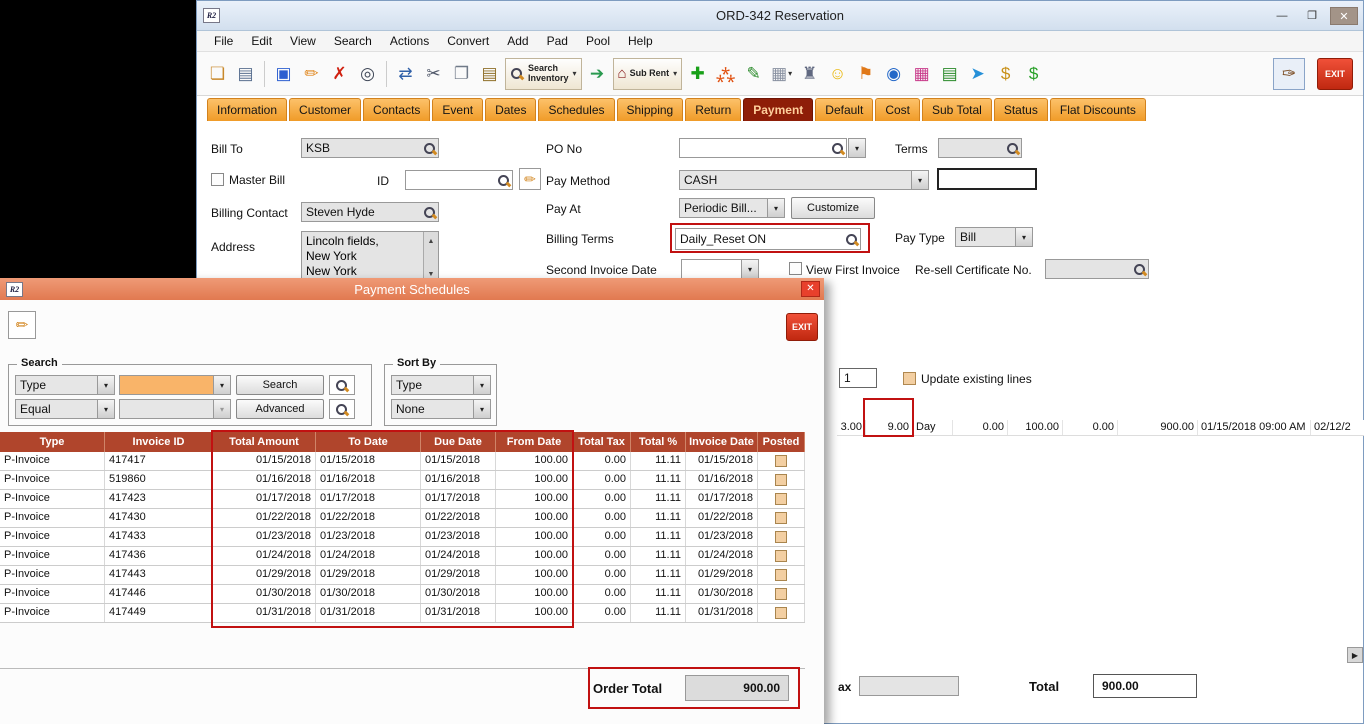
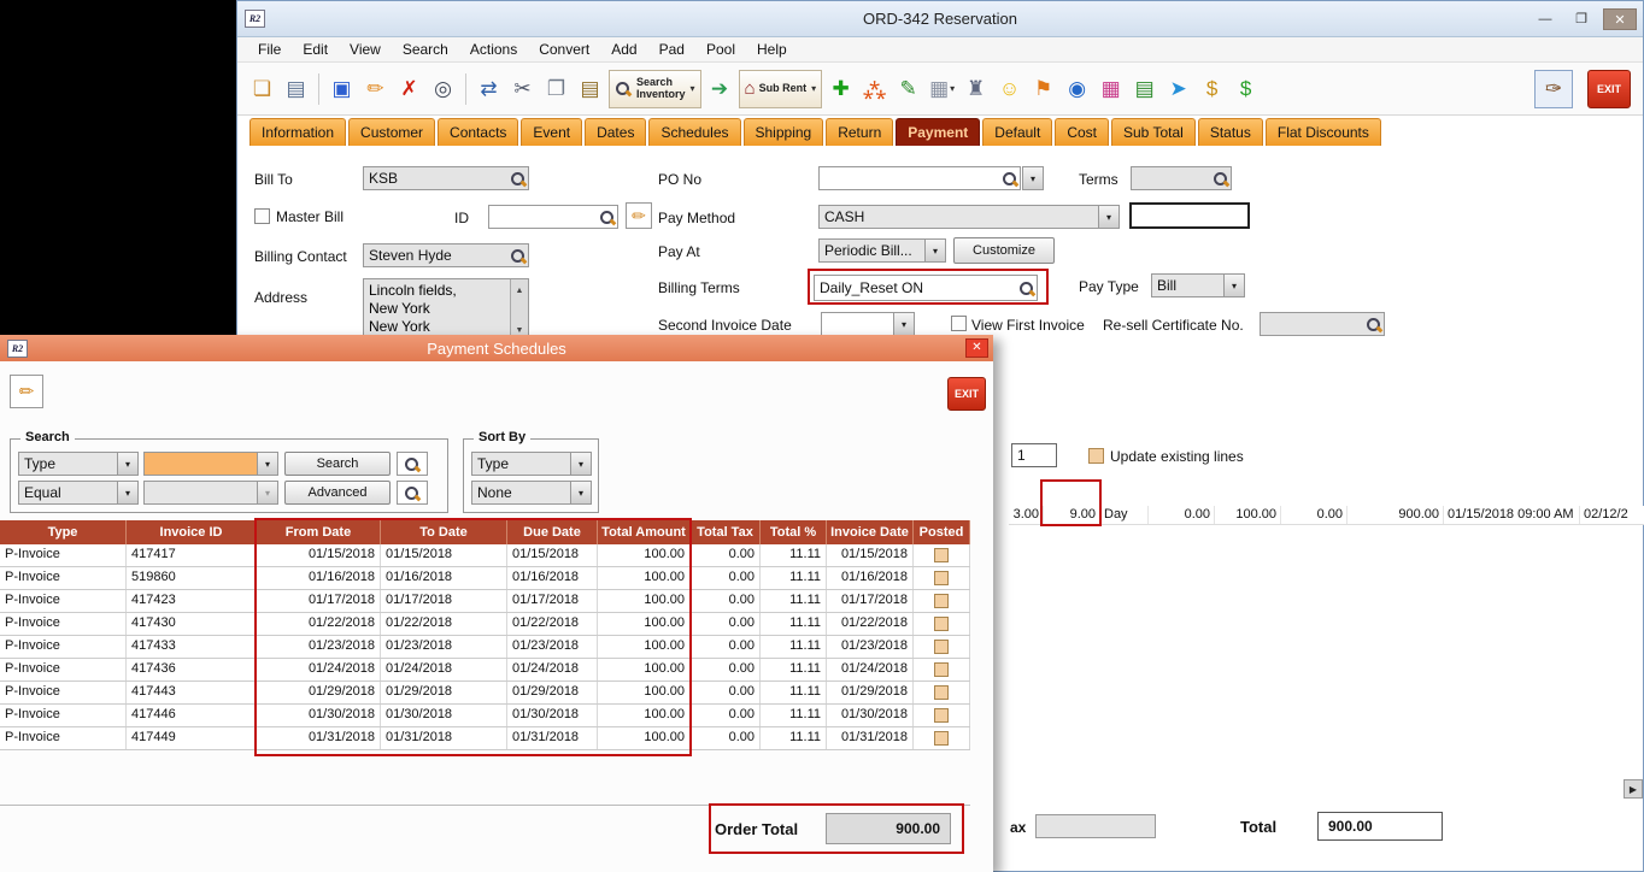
  R2
  ORD-342 Reservation
  —
  ❐
  ✕
  File
  Edit
  View
  Search
  Actions
  Convert
  Add
  Pad
  Pool
  Help
  ❏
  ▤
  ▣
  ✏
  ✗
  ◎
  ⇄
  ✂
  ❐
  ▤
  Search
  Inventory
  ▾
  ➔
  ⌂
  Sub Rent
  ▾
  ✚
  ⁂
  ✎
  ▦
  ▾
  ♜
  ☺
  ⚑
  ◉
  ▦
  ▤
  ➤
  $
  $
  ✑
  EXIT
  Information
  Customer
  Contacts
  Event
  Dates
  Schedules
  Shipping
  Return
  Payment
  Default
  Cost
  Sub Total
  Status
  Flat Discounts
  Bill To
  KSB
  PO No
  ▾
  Terms
  Master Bill
  ID
  ✏
  Pay Method
  CASH
  ▾
  Billing Contact
  Steven Hyde
  Pay At
  Periodic Bill...
  ▾
  Customize
  Address
  Lincoln fields,
  New York
  New York
  Billing Terms
  Daily_Reset ON
  Pay Type
  Bill
  ▾
  Second Invoice Date
  ▾
  View First Invoice
  Re-sell Certificate No.
  1
  Update existing lines
  3.00
  9.00
  Day
  0.00
  100.00
  0.00
  900.00
  01/15/2018 09:00 AM
  02/12/2
  ▶
  ax
  Total
  900.00
  R2
  Payment Schedules
  ✕
  ✏
  EXIT
  Search
  Type
  ▾
  ▾
  Search
  Equal
  ▾
  ▾
  Advanced
  Sort By
  Type
  ▾
  None
  ▾
  Type
  Invoice ID
- Total Amount
+ From Date
  To Date
  Due Date
- From Date
+ Total Amount
  Total Tax
  Total %
  Invoice Date
  Posted
  P-Invoice
  417417
  01/15/2018
  01/15/2018
  01/15/2018
  100.00
  0.00
  11.11
  01/15/2018
  P-Invoice
  519860
  01/16/2018
  01/16/2018
  01/16/2018
  100.00
  0.00
  11.11
  01/16/2018
  P-Invoice
  417423
  01/17/2018
  01/17/2018
  01/17/2018
  100.00
  0.00
  11.11
  01/17/2018
  P-Invoice
  417430
  01/22/2018
  01/22/2018
  01/22/2018
  100.00
  0.00
  11.11
  01/22/2018
  P-Invoice
  417433
  01/23/2018
  01/23/2018
  01/23/2018
  100.00
  0.00
  11.11
  01/23/2018
  P-Invoice
  417436
  01/24/2018
  01/24/2018
  01/24/2018
  100.00
  0.00
  11.11
  01/24/2018
  P-Invoice
  417443
  01/29/2018
  01/29/2018
  01/29/2018
  100.00
  0.00
  11.11
  01/29/2018
  P-Invoice
  417446
  01/30/2018
  01/30/2018
  01/30/2018
  100.00
  0.00
  11.11
  01/30/2018
  P-Invoice
  417449
  01/31/2018
  01/31/2018
  01/31/2018
  100.00
  0.00
  11.11
  01/31/2018
  Order Total
  900.00
